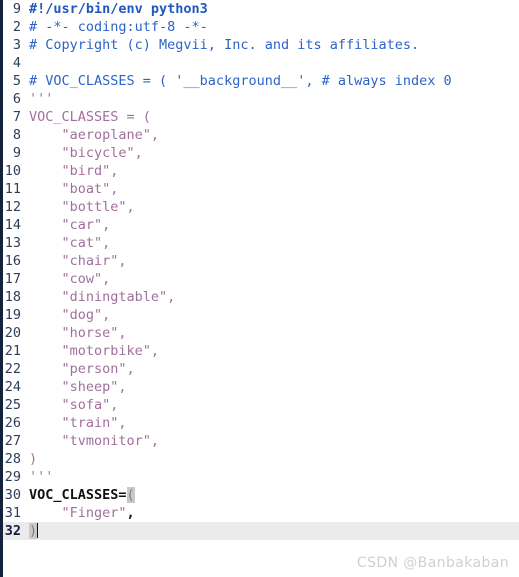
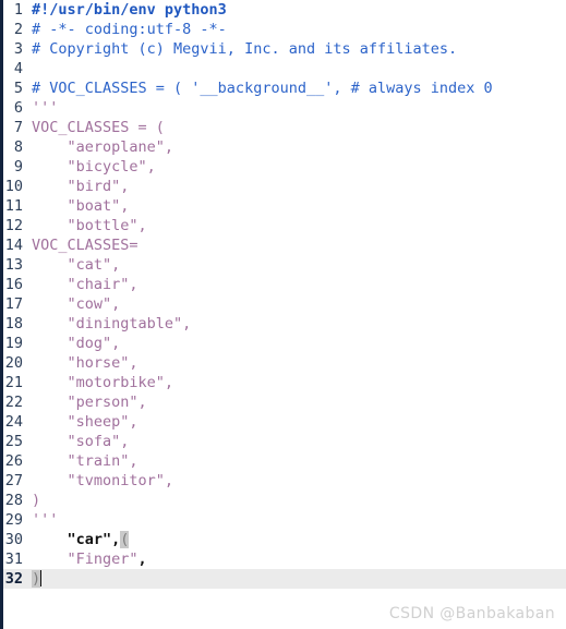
- 9 #!/usr/bin/env python3
+ 1 #!/usr/bin/env python3
  2 # -*- coding:utf-8 -*-
  3 # Copyright (c) Megvii, Inc. and its affiliates.
  4
  5 # VOC_CLASSES = ( '__background__', # always index 0
  6 '''
  7 VOC_CLASSES = (
  8 "aeroplane",
  9 "bicycle",
  10 "bird",
  11 "boat",
  12 "bottle",
- 14 "car",
+ 14 VOC_CLASSES=
  13 "cat",
  16 "chair",
  17 "cow",
  18 "diningtable",
  19 "dog",
  20 "horse",
  21 "motorbike",
  22 "person",
  24 "sheep",
  25 "sofa",
  26 "train",
  27 "tvmonitor",
  28 )
  29 '''
- 30 VOC_CLASSES=(
+ 30 "car",(
  31 "Finger",
  32 )
  CSDN @Banbakaban
